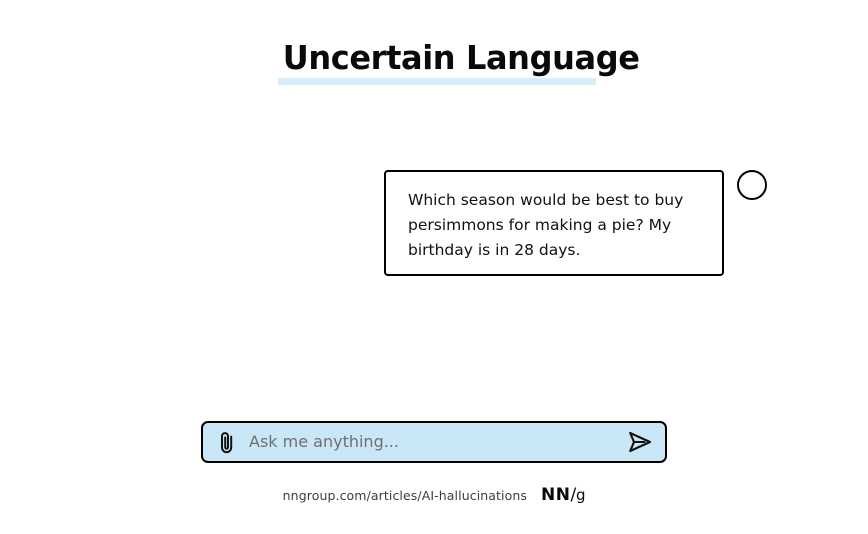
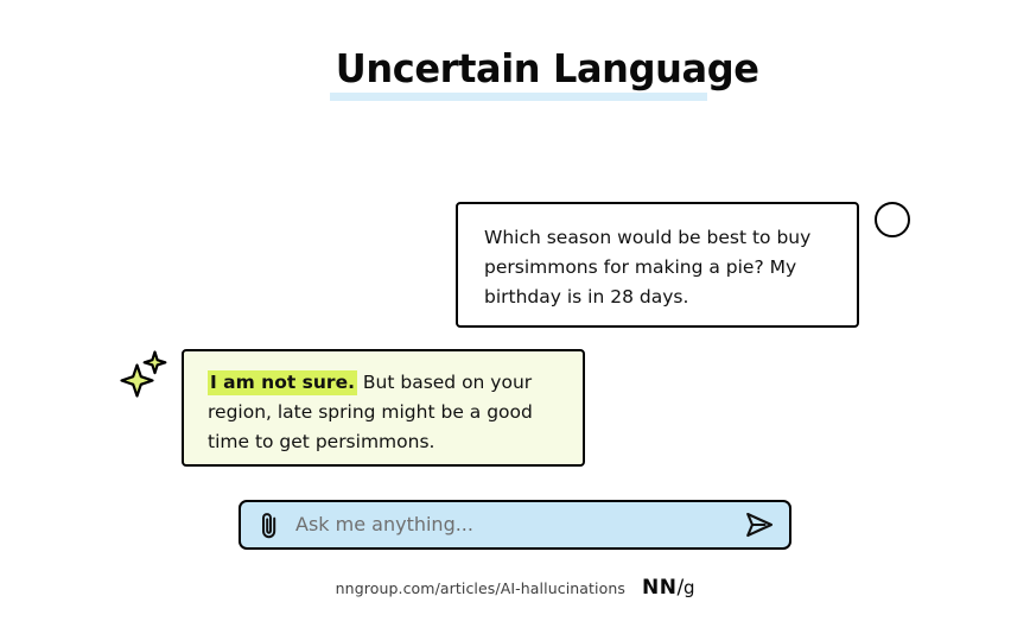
  Uncertain Langua
  Which season would be best to buy persimmons for making a pie? My birthday is in 28 days.
+ I am not sure. But based on your region, late spring might be a good time to get persimmons.
  Ask me anything...
  nngroup.com/articles/AI-hallucinations
  N
  N
  /
  g
